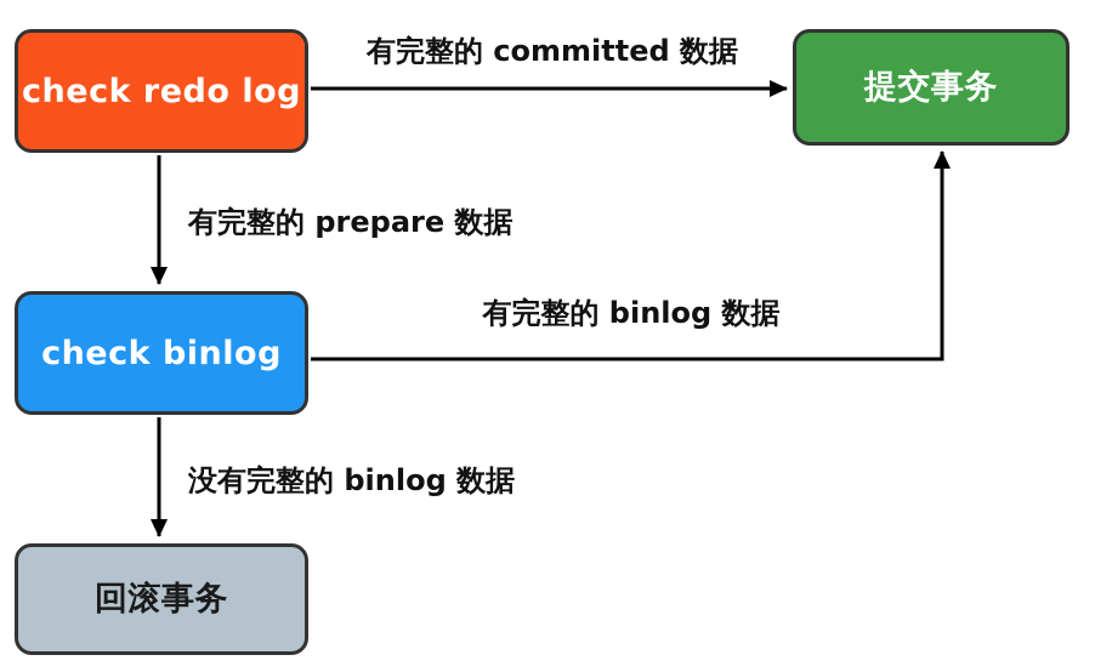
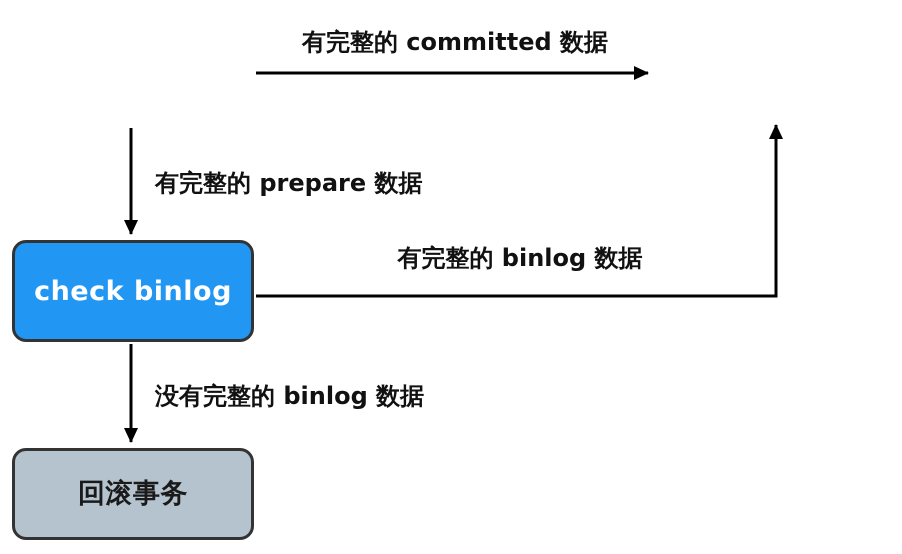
- check redo log
- 提交事务
  check binlog
  回滚事务
  有完整的 committed 数据
  有完整的 prepare 数据
  有完整的 binlog 数据
  没有完整的 binlog 数据
